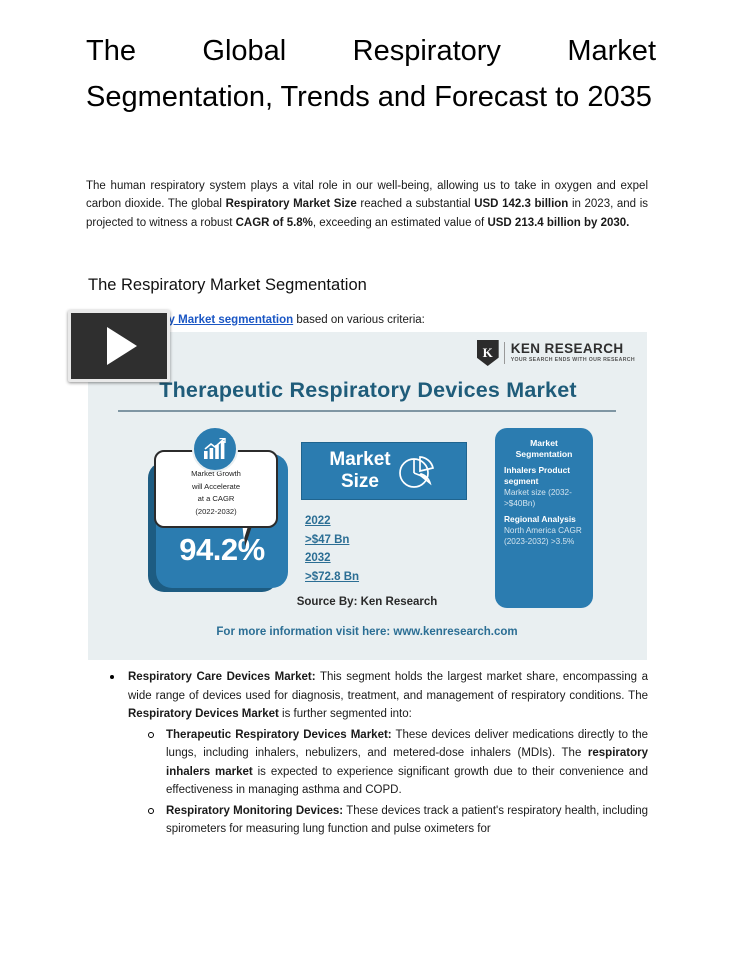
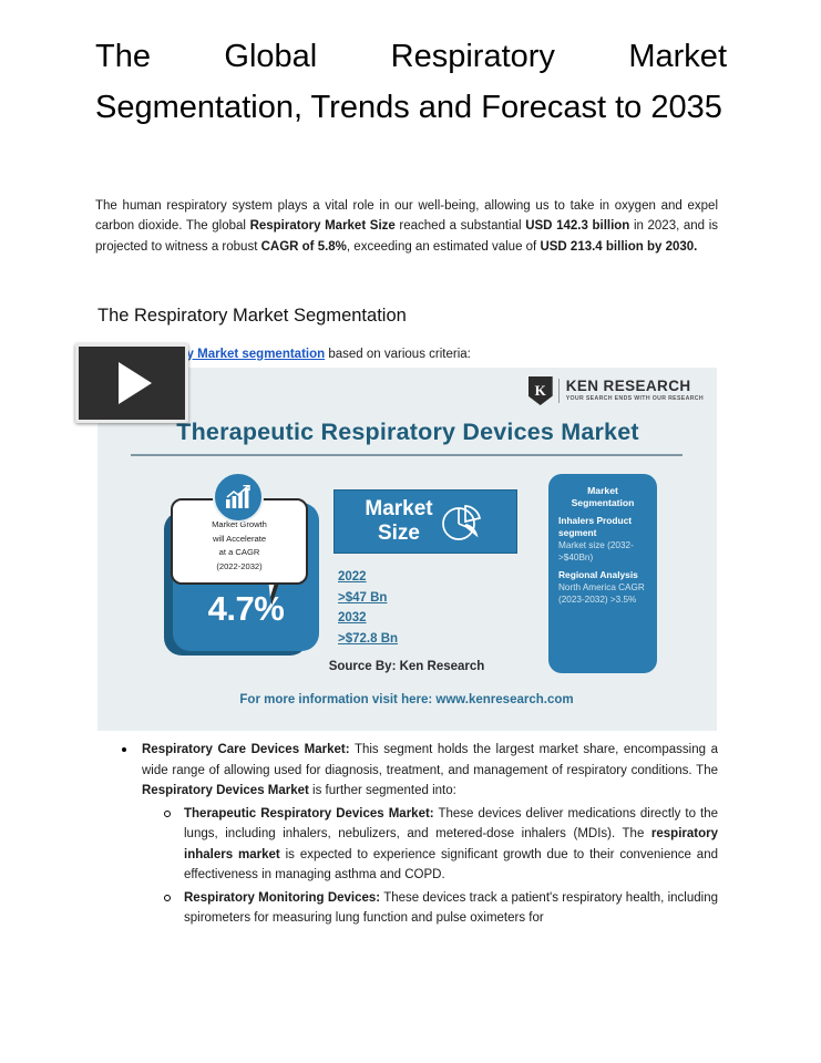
  The Global Respiratory Market Segmentation, Trends and Forecast to 2035
  The human respiratory system plays a vital role in our well-being, allowing us to take in oxygen and expel carbon dioxide. The global Respiratory Market Size reached a substantial USD 142.3 billion in 2023, and is projected to witness a robust CAGR of 5.8%, exceeding an estimated value of USD 213.4 billion by 2030.
  The Respiratory Market Segmentation
  y Market segmentation based on various criteria:
  K
  KEN RESEARCH
  Therapeutic Respiratory Devices Market
- 94.2%
+ 4.7%
  Market Growth
  will Accelerate
  at a CAGR
  (2022-2032)
  Market
  Size
  2022
  >$47 Bn
  2032
  >$72.8 Bn
  Market
  Segmentation
  Inhalers Product segment
  Market size (2032->$40Bn)
  Regional Analysis
  North America CAGR (2023-2032) >3.5%
  Source By: Ken Research
  For more information visit here: www.kenresearch.com
- Respiratory Care Devices Market: This segment holds the largest market share, encompassing a wide range of devices used for diagnosis, treatment, and management of respiratory conditions. The Respiratory Devices Market is further segmented into:
+ Respiratory Care Devices Market: This segment holds the largest market share, encompassing a wide range of allowing used for diagnosis, treatment, and management of respiratory conditions. The Respiratory Devices Market is further segmented into:
  Therapeutic Respiratory Devices Market: These devices deliver medications directly to the lungs, including inhalers, nebulizers, and metered-dose inhalers (MDIs). The respiratory inhalers market is expected to experience significant growth due to their convenience and effectiveness in managing asthma and COPD.
  Respiratory Monitoring Devices: These devices track a patient's respiratory health, including spirometers for measuring lung function and pulse oximeters for
